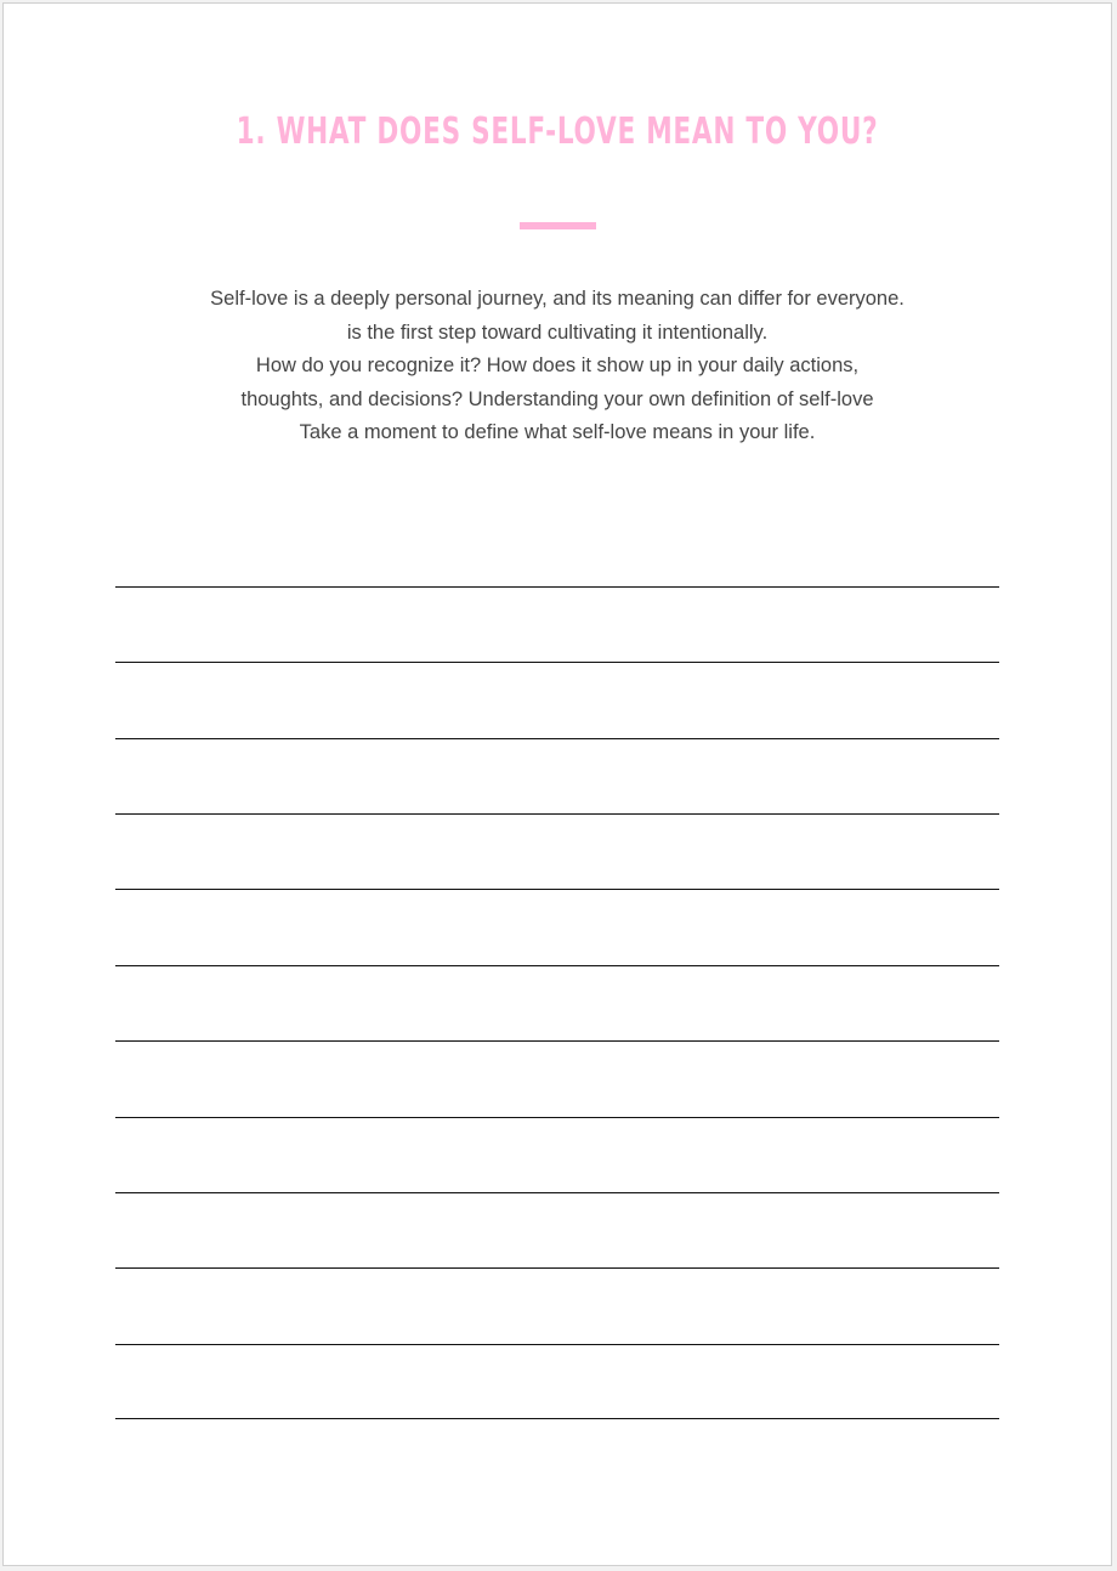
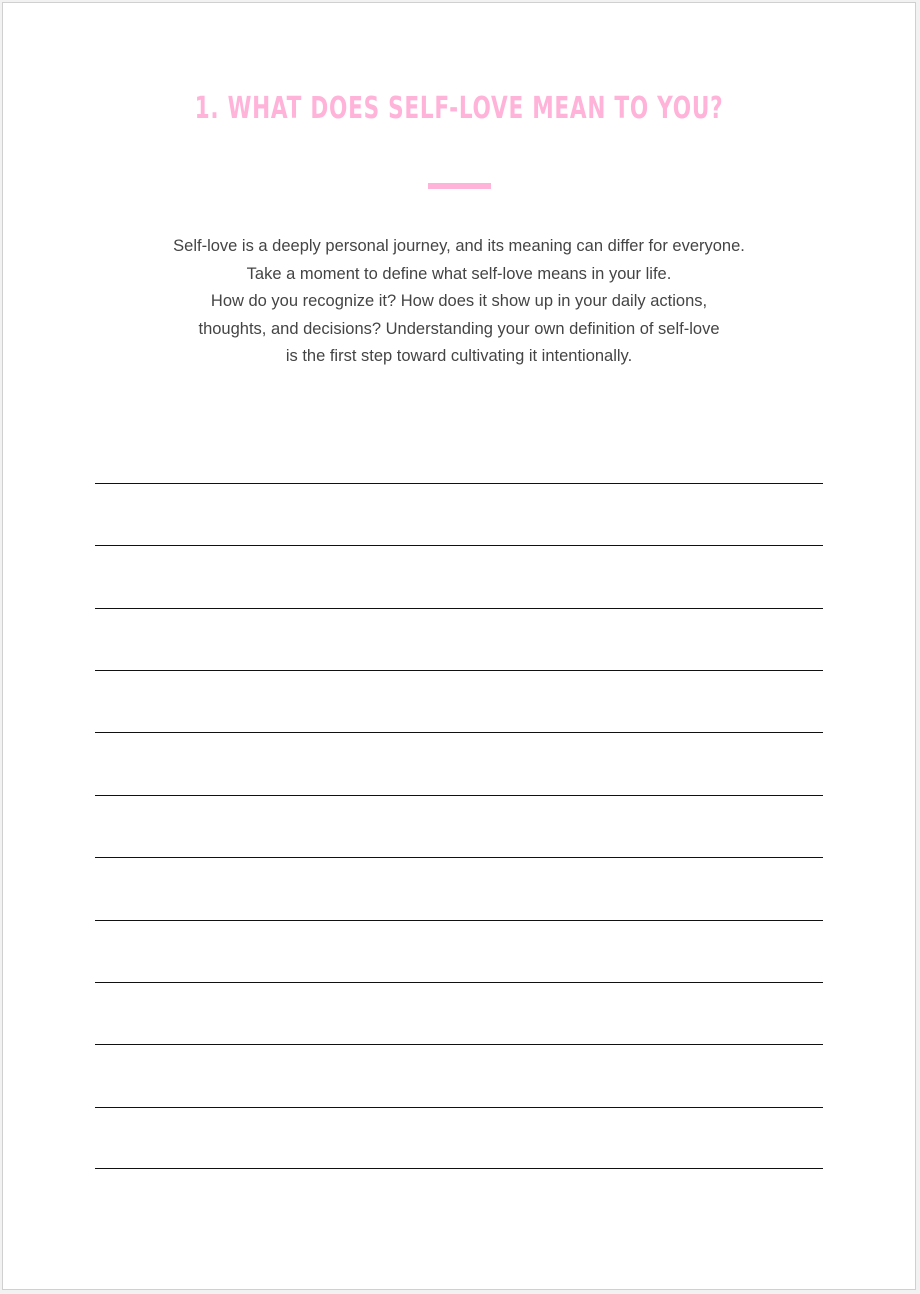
  1. WHAT DOES SELF-LOVE MEAN TO YOU?
  Self-love is a deeply personal journey, and its meaning can differ for everyone.
- is the first step toward cultivating it intentionally.
+ Take a moment to define what self-love means in your life.
  How do you recognize it? How does it show up in your daily actions,
  thoughts, and decisions? Understanding your own definition of self-love
- Take a moment to define what self-love means in your life.
+ is the first step toward cultivating it intentionally.
